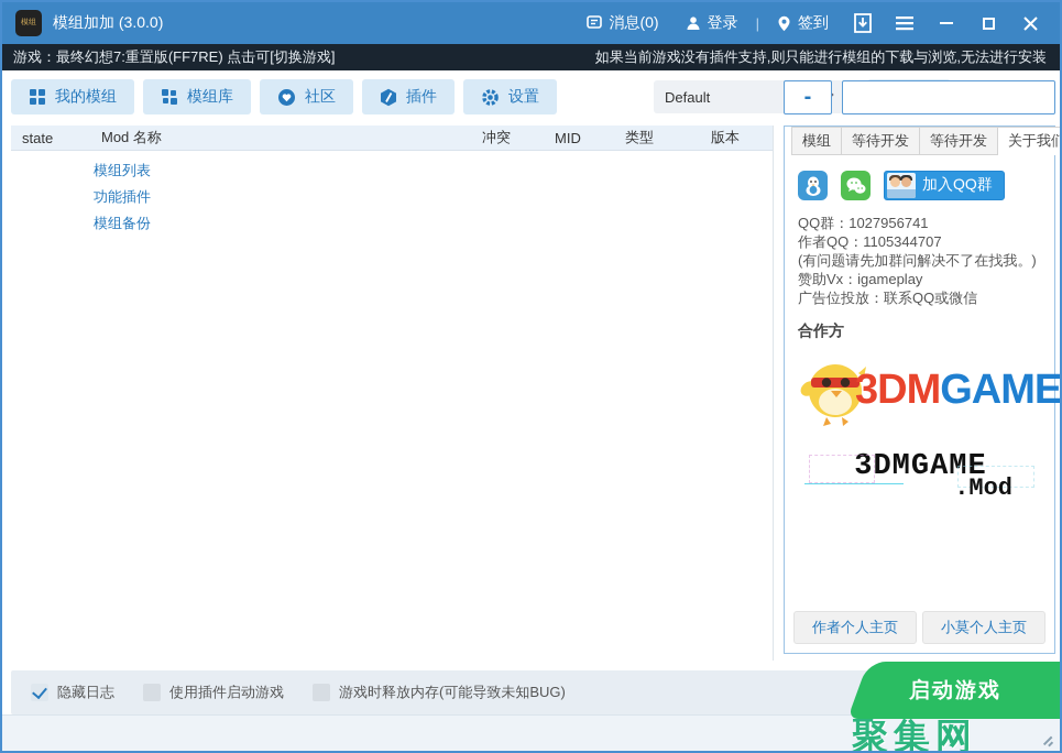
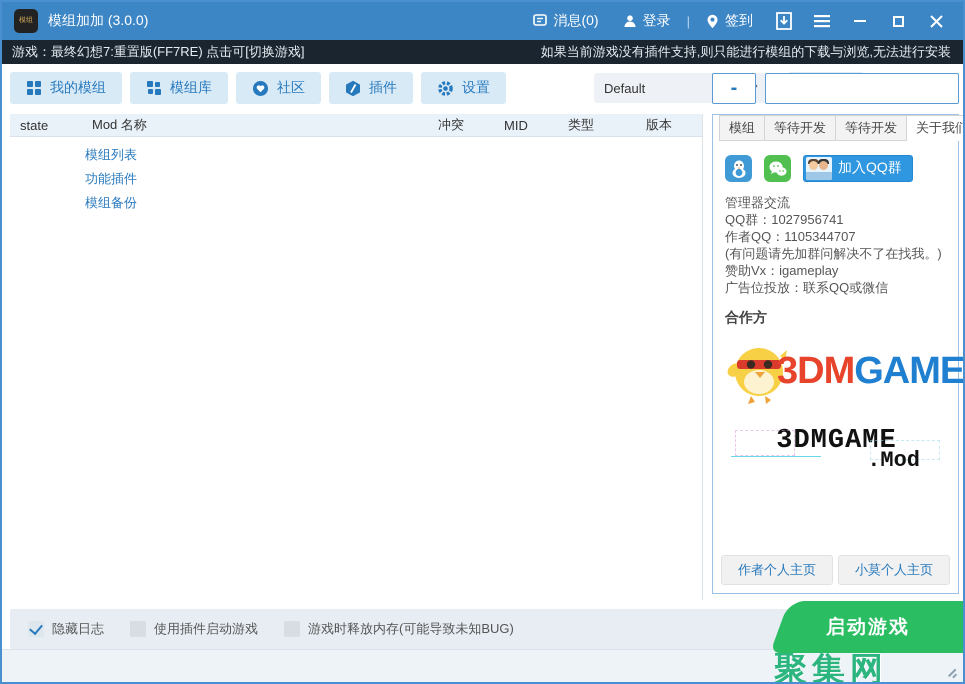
  模组加加 (3.0.0)
  消息(0)
  登录
  |
  签到
  游戏：最终幻想7:重置版(FF7RE) 点击可[切换游戏]
  如果当前游戏没有插件支持,则只能进行模组的下载与浏览,无法进行安装
  我的模组
  模组库
  社区
  插件
  设置
  Default
  -
  state
  Mod 名称
  冲突
  MID
  类型
  版本
  模组列表
  功能插件
  模组备份
  模组
  等待开发
  等待开发
  关于我们
  加入QQ群
+ 管理器交流
  QQ群：1027956741
  作者QQ：1105344707
  (有问题请先加群问解决不了在找我。)
  赞助Vx：igameplay
  广告位投放：联系QQ或微信
  合作方
  3DMGAME
  3DMGAME
  .Mod
  作者个人主页
  小莫个人主页
  隐藏日志
  使用插件启动游戏
  游戏时释放内存(可能导致未知BUG)
  聚集网
  启动游戏
